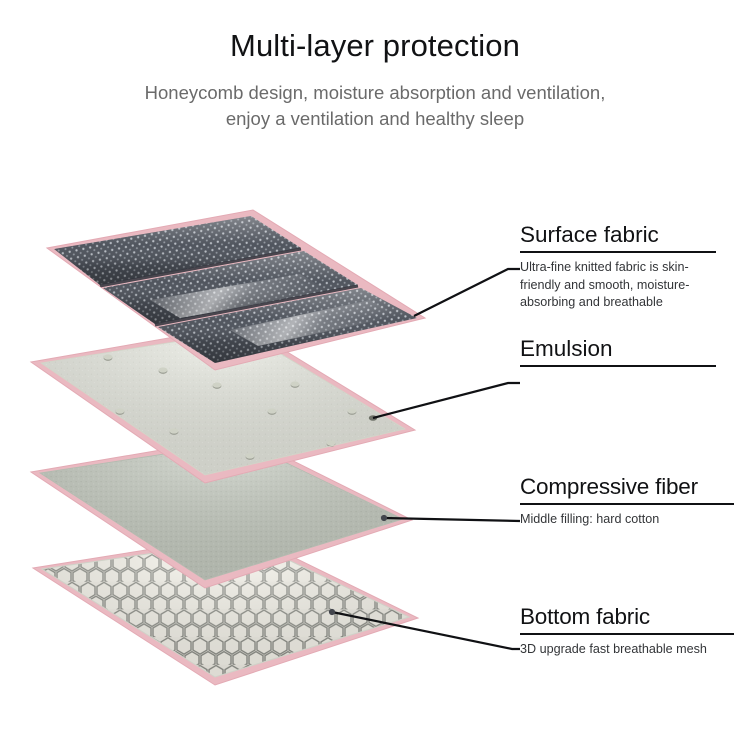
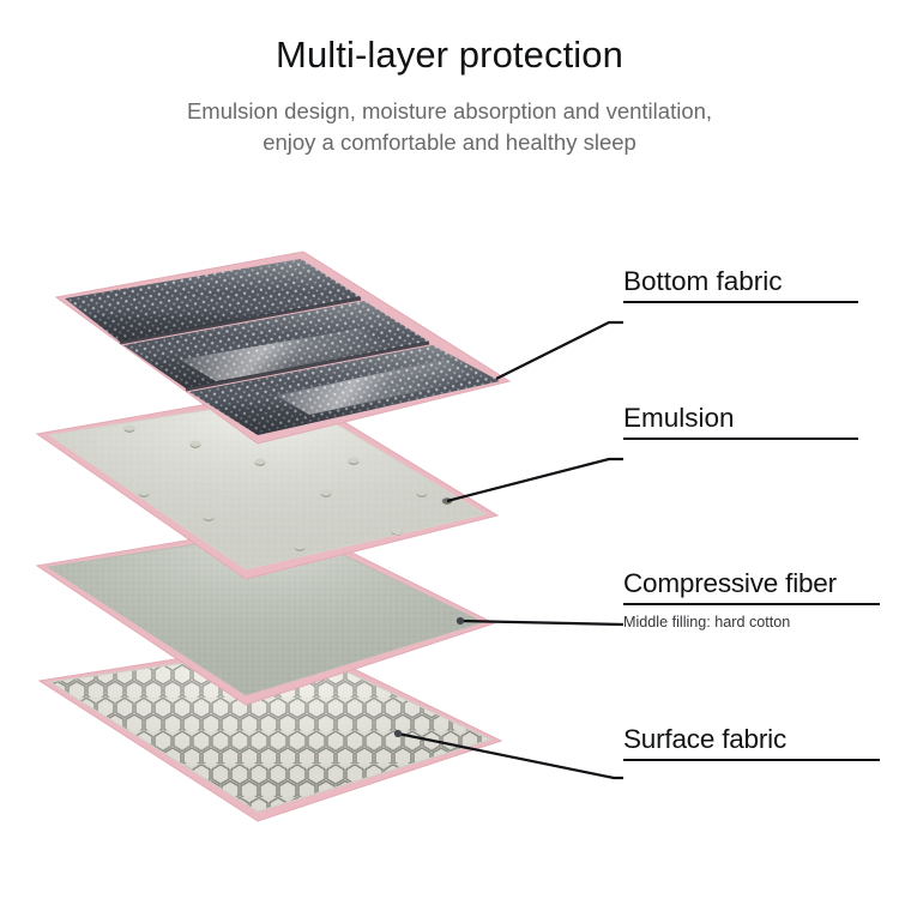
  Multi-layer protection
- Honeycomb design, moisture absorption and ventilation,
+ Emulsion design, moisture absorption and ventilation,
- enjoy a ventilation and healthy sleep
+ enjoy a comfortable and healthy sleep
- Surface fabric
+ Bottom fabric
- Ultra-fine knitted fabric is skin-friendly and smooth, moisture-absorbing and breathable
  Emulsion
  Compressive fiber
  Middle filling: hard cotton
- Bottom fabric
+ Surface fabric
- 3D upgrade fast breathable mesh
